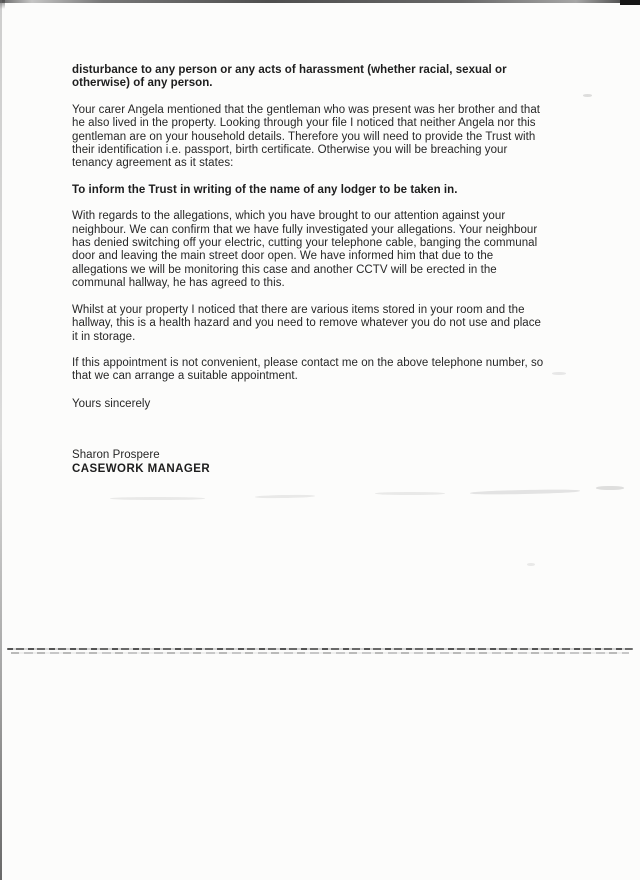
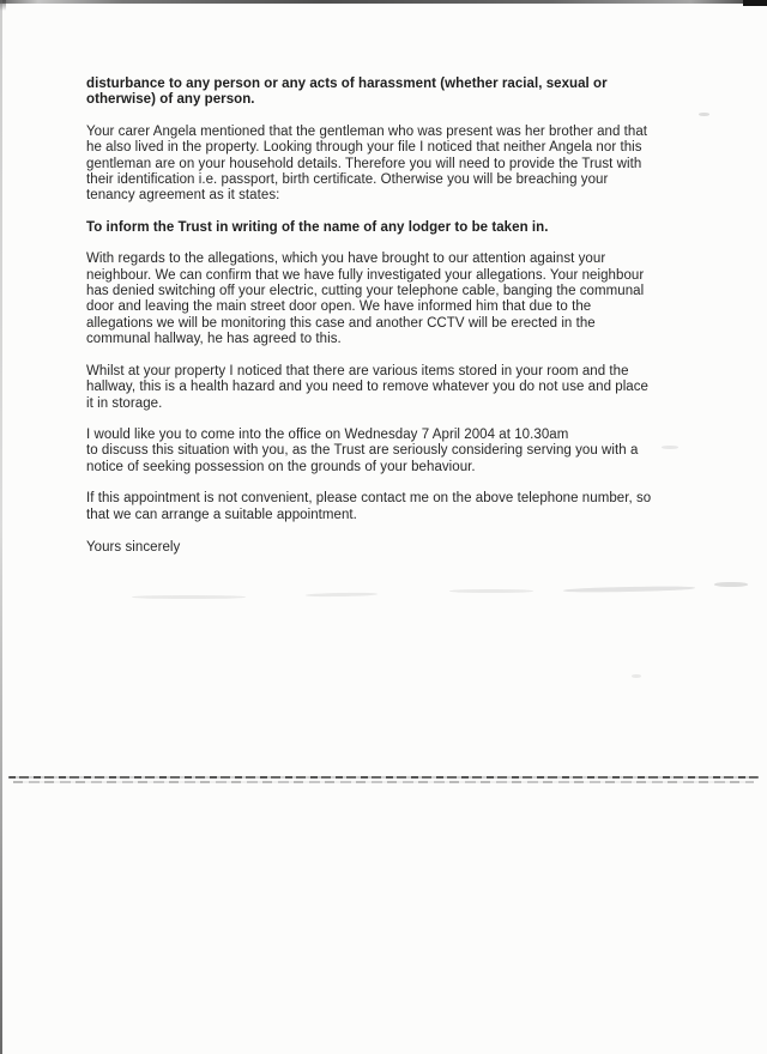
  disturbance to any person or any acts of harassment (whether racial, sexual or
  otherwise) of any person.
  Your carer Angela mentioned that the gentleman who was present was her brother and that
  he also lived in the property. Looking through your file I noticed that neither Angela nor this
  gentleman are on your household details. Therefore you will need to provide the Trust with
  their identification i.e. passport, birth certificate. Otherwise you will be breaching your
  tenancy agreement as it states:
  To inform the Trust in writing of the name of any lodger to be taken in.
  With regards to the allegations, which you have brought to our attention against your
  neighbour. We can confirm that we have fully investigated your allegations. Your neighbour
  has denied switching off your electric, cutting your telephone cable, banging the communal
  door and leaving the main street door open. We have informed him that due to the
  allegations we will be monitoring this case and another CCTV will be erected in the
  communal hallway, he has agreed to this.
  Whilst at your property I noticed that there are various items stored in your room and the
  hallway, this is a health hazard and you need to remove whatever you do not use and place
  it in storage.
+ I would like you to come into the office on Wednesday 7 April 2004 at 10.30am
+ to discuss this situation with you, as the Trust are seriously considering serving you with a
+ notice of seeking possession on the grounds of your behaviour.
  If this appointment is not convenient, please contact me on the above telephone number, so
  that we can arrange a suitable appointment.
  Yours sincerely
- Sharon Prospere
- CASEWORK MANAGER
